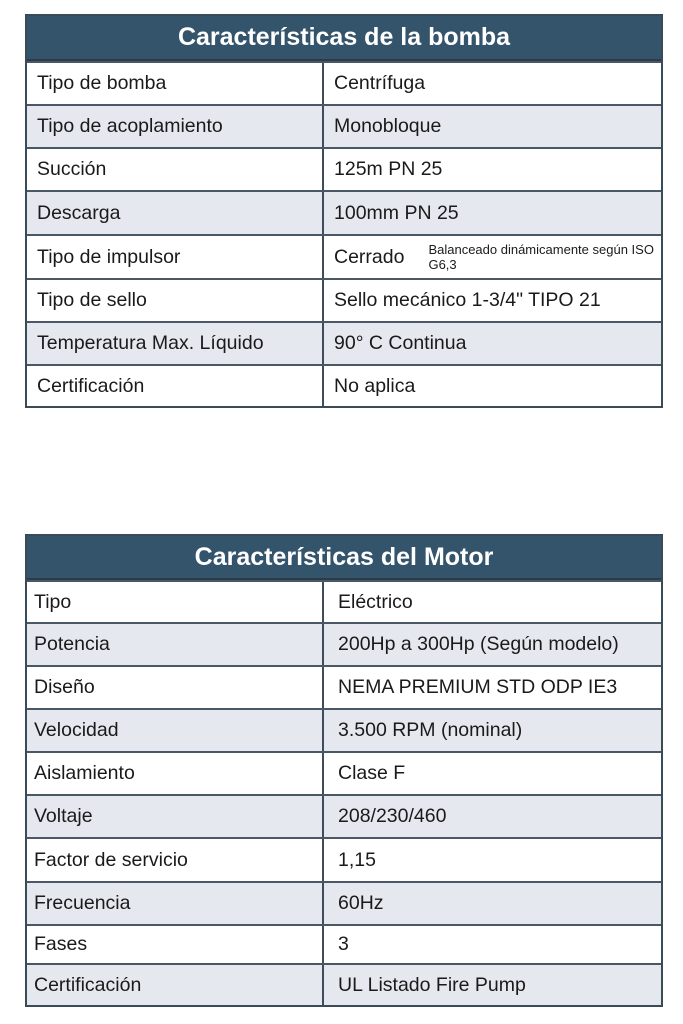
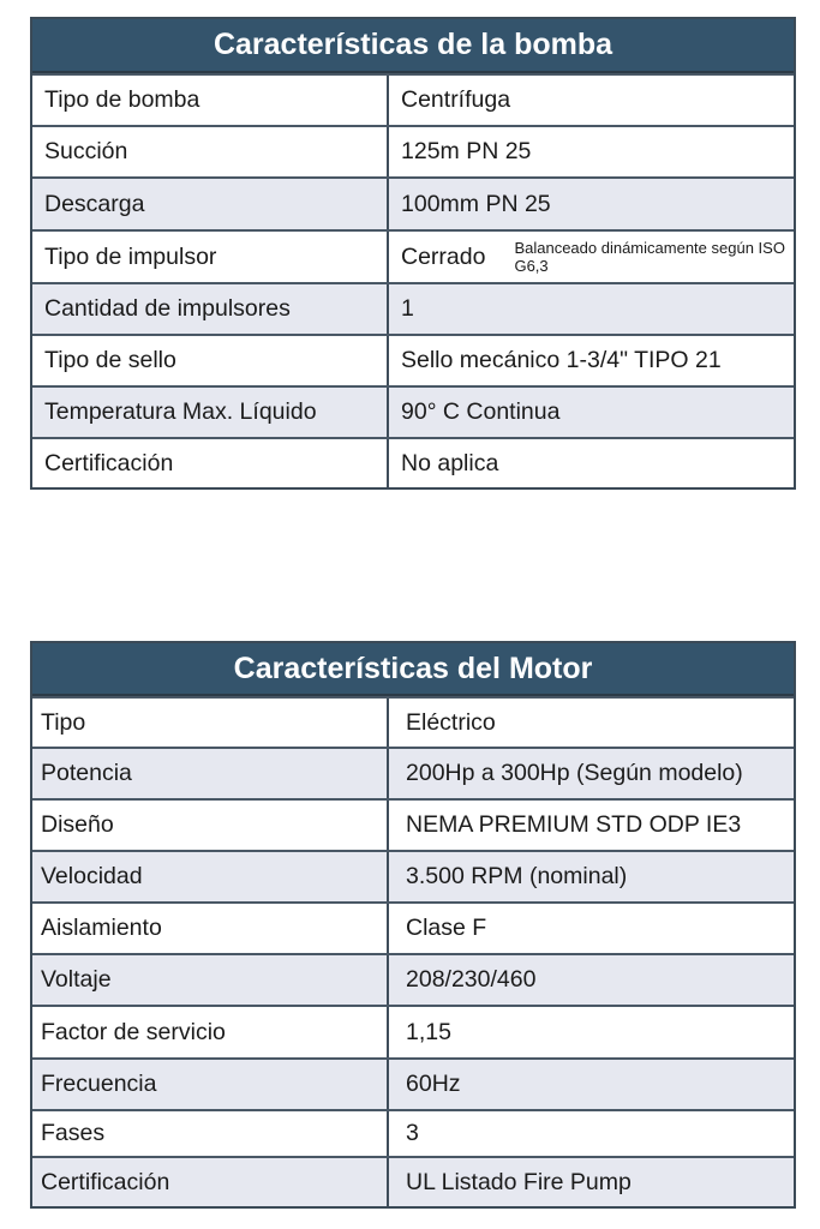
  Características de la bomba
  Tipo de bomba
  Centrífuga
- Tipo de acoplamiento
- Monobloque
  Succión
  125m PN 25
  Descarga
  100mm PN 25
  Tipo de impulsor
  Cerrado
  Balanceado dinámicamente según ISO G6,3
+ Cantidad de impulsores
+ 1
  Tipo de sello
  Sello mecánico 1-3/4" TIPO 21
  Temperatura Max. Líquido
  90° C Continua
  Certificación
  No aplica
  Características del Motor
  Tipo
  Eléctrico
  Potencia
  200Hp a 300Hp (Según modelo)
  Diseño
  NEMA PREMIUM STD ODP IE3
  Velocidad
  3.500 RPM (nominal)
  Aislamiento
  Clase F
  Voltaje
  208/230/460
  Factor de servicio
  1,15
  Frecuencia
  60Hz
  Fases
  3
  Certificación
  UL Listado Fire Pump
